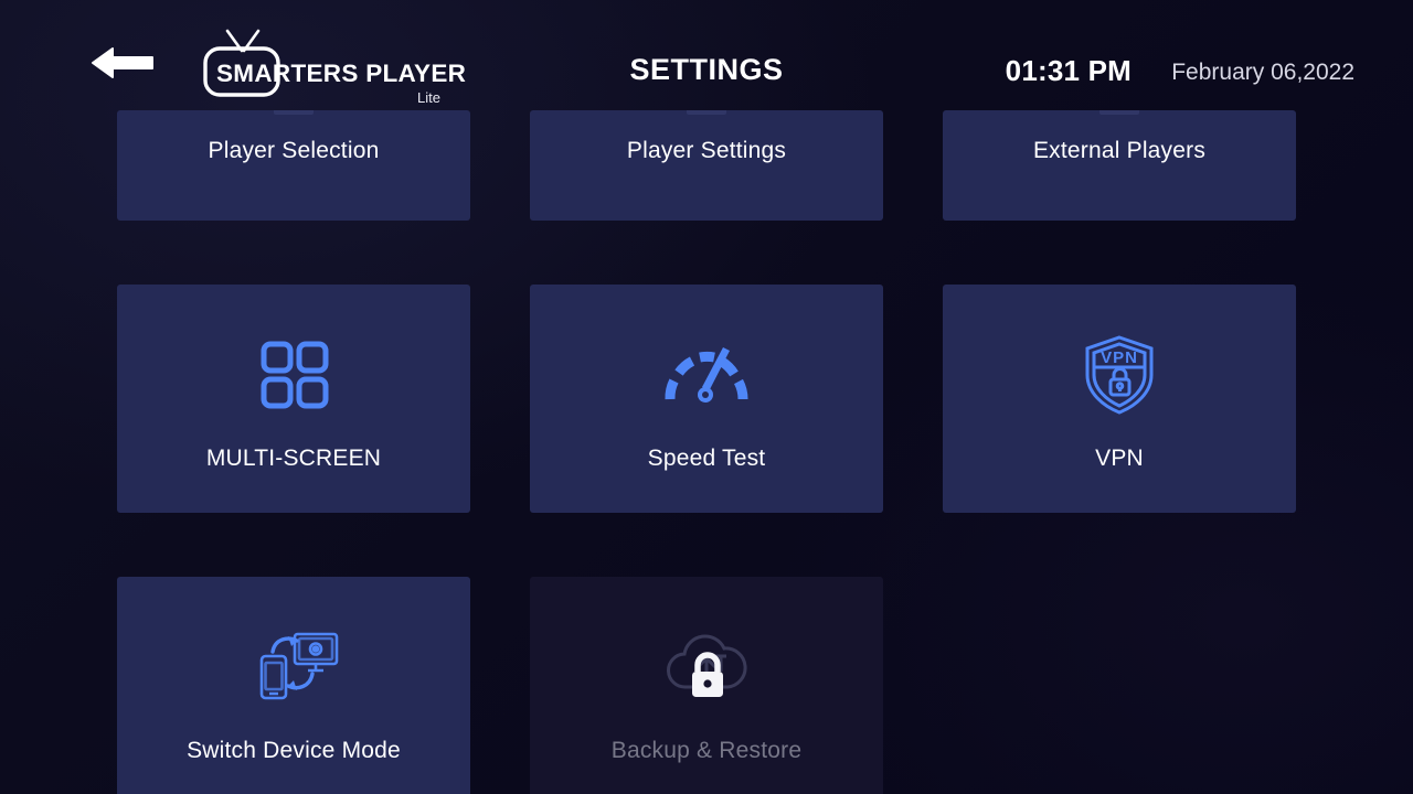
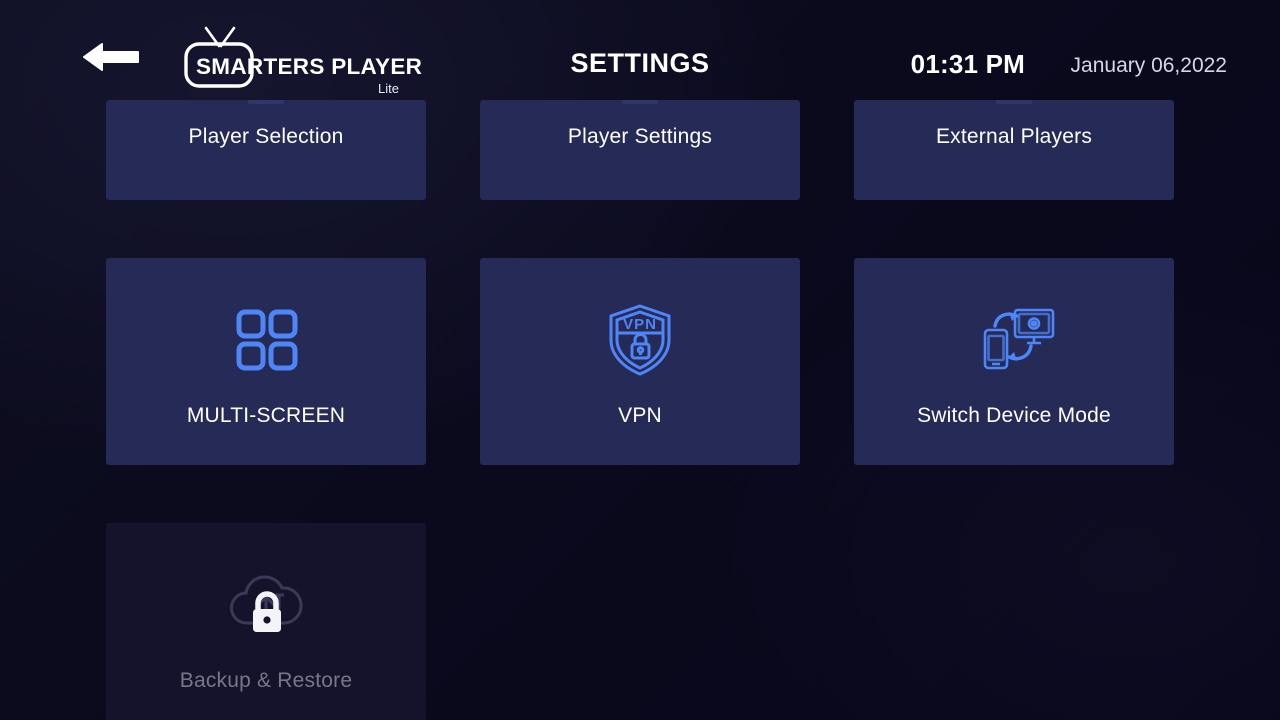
  SMARTERS PLAYER
  Lite
  SETTINGS
  01:31 PM
- February 06,2022
+ January 06,2022
  Player Selection
  Player Settings
  External Players
  MULTI-SCREEN
- Speed Test
  VPN
  VPN
  Switch Device Mode
  Backup & Restore
